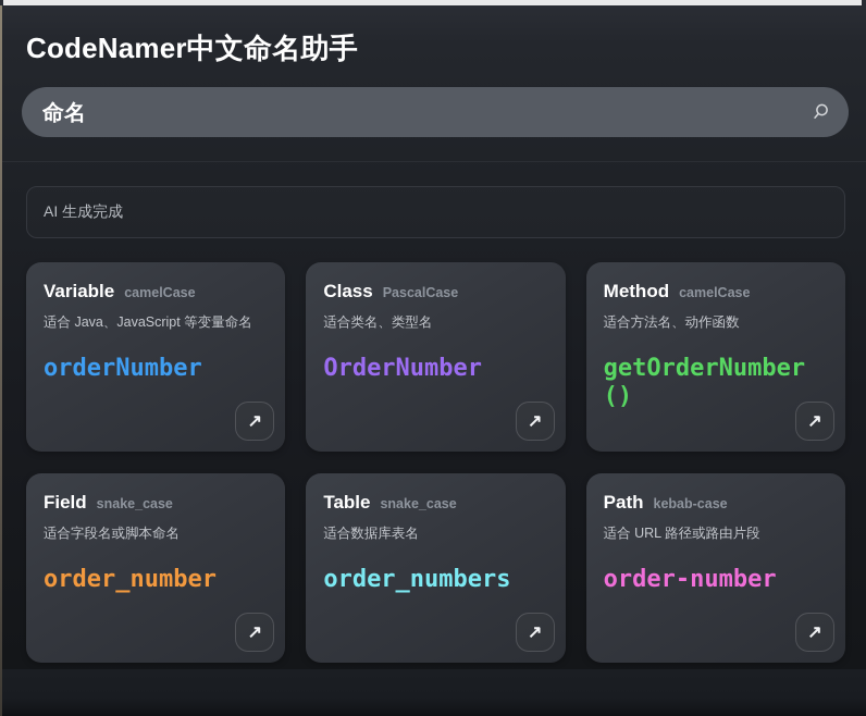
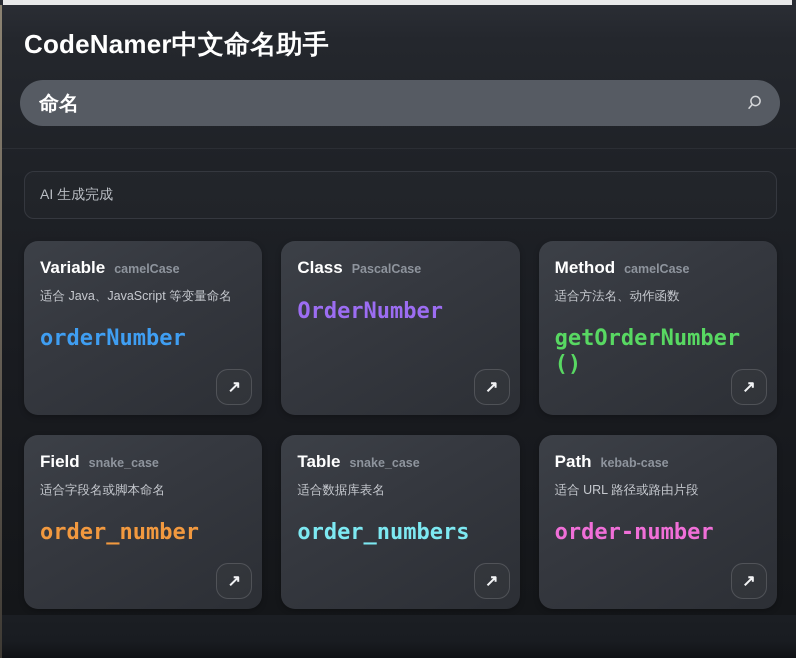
  CodeNamer中文命名助手
  命名
  AI 生成完成
  Variable
  camelCase
  适合 Java、JavaScript 等变量命名
  orderNumber
  ↗
  Class
  PascalCase
- 适合类名、类型名
  OrderNumber
  ↗
  Method
  camelCase
  适合方法名、动作函数
  getOrderNumber()
  ↗
  Field
  snake_case
  适合字段名或脚本命名
  order_number
  ↗
  Table
  snake_case
  适合数据库表名
  order_numbers
  ↗
  Path
  kebab-case
  适合 URL 路径或路由片段
  order-number
  ↗
